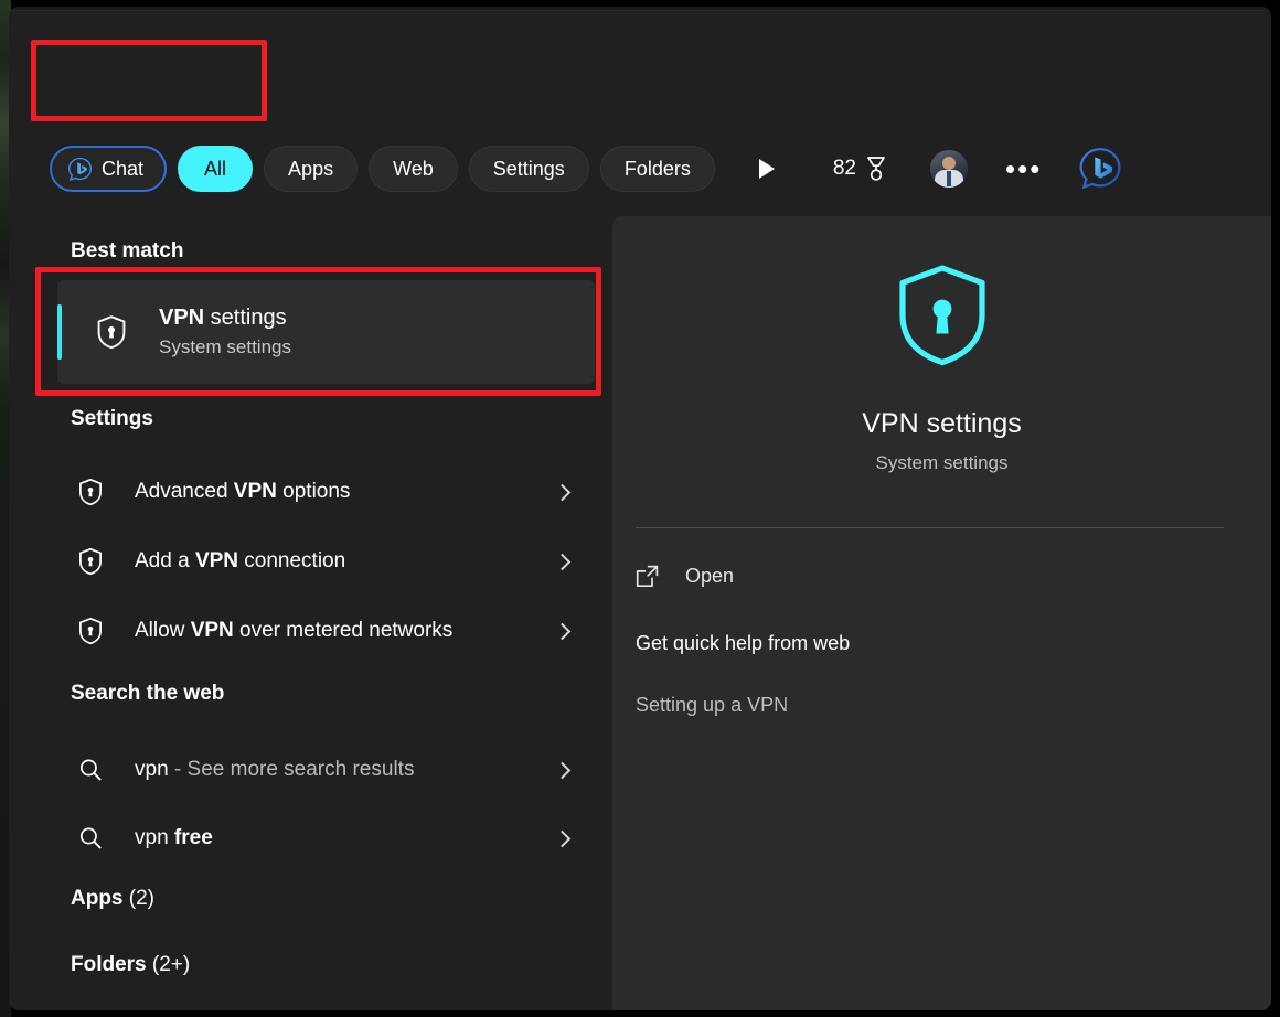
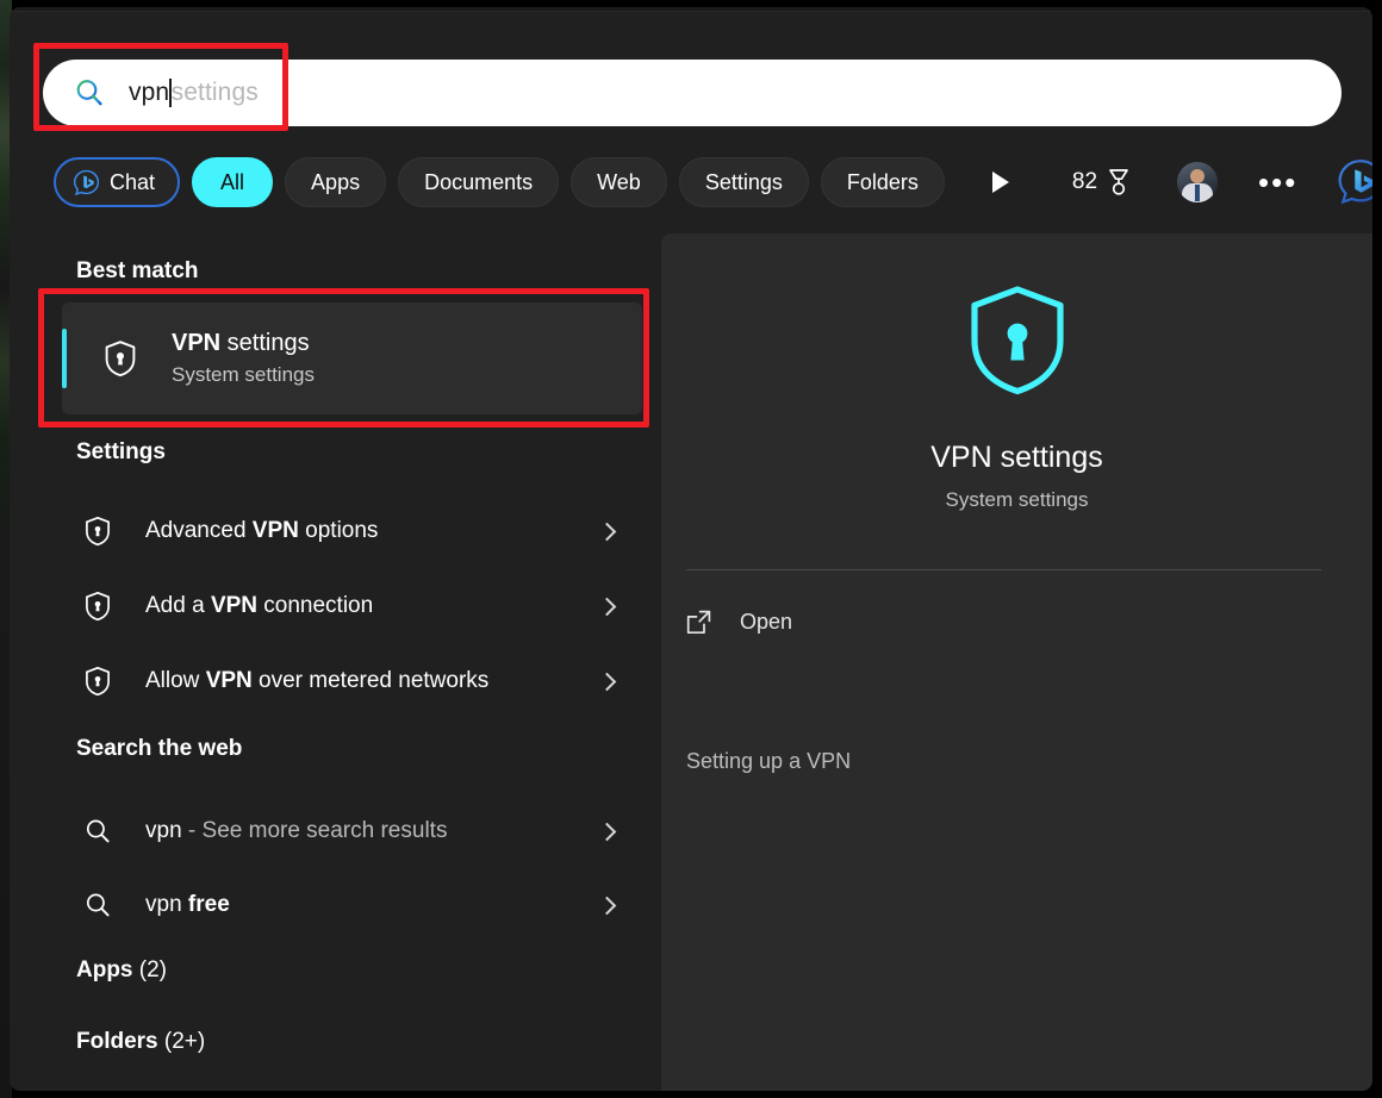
+ vpn
+ settings
  Chat
  All
  Apps
+ Documents
  Web
  Settings
  Folders
  82
  •••
  Best match
  VPN settings
  System settings
  Settings
  Advanced VPN options
  Add a VPN connection
  Allow VPN over metered networks
  Search the web
  vpn - See more search results
  vpn free
  Apps (2)
  Folders (2+)
  VPN settings
  System settings
  Open
- Get quick help from web
  Setting up a VPN
